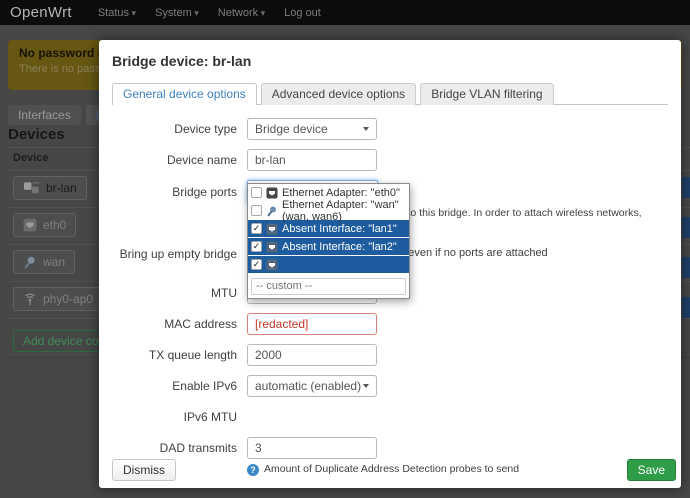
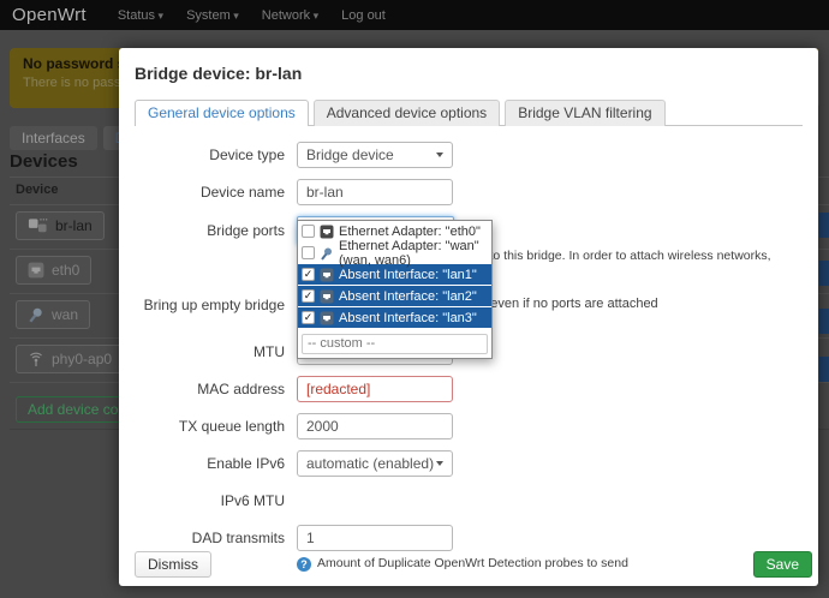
  OpenWrt
  Status
  System
  Network
  Log out
  No password
  There is no pass
  Interfaces
  Devices
  Device
  br-lan
  eth0
  wan
  phy0-ap0
  Bridge device: br-lan
  General device options
  Advanced device options
  Bridge VLAN filtering
  Device type
  Bridge device
  Device name
  br-lan
  Bridge ports
  Bring up empty bridge
  MTU
  MAC address
  [redacted]
  TX queue length
  2000
  Enable IPv6
  automatic (enabled)
  IPv6 MTU
  DAD transmits
- 3
+ 1
  ?
- Amount of Duplicate Address Detection probes to send
+ Amount of Duplicate OpenWrt Detection probes to send
  Ethernet Adapter: "eth0"
  Ethernet Adapter: "wan" (wan, wan6)
  Absent Interface: "lan1"
  Absent Interface: "lan2"
+ Absent Interface: "lan3"
  -- custom --
  Dismiss
  Save
